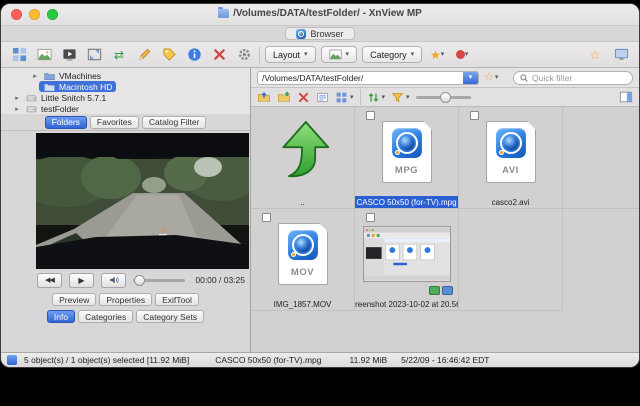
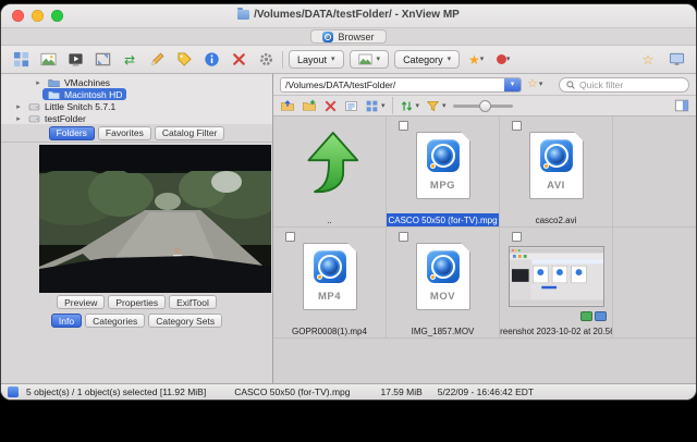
  /Volumes/DATA/testFolder/ - XnView MP
  Browser
  ⇄
  Layout
  Category
  ★
  ☆
  VMachines
  Macintosh HD
  Little Snitch 5.7.1
  testFolder
  Folders
  Favorites
  Catalog Filter
- ▶
- 00:00 / 03:25
  Preview
  Properties
  ExifTool
  Info
  Categories
  Category Sets
  /Volumes/DATA/testFolder/
  ☆
  Quick filter
  ..
  MPG
  CASCO 50x50 (for-TV).mpg
  AVI
  casco2.avi
+ MP4
+ GOPR0008(1).mp4
  MOV
  IMG_1857.MOV
  reenshot 2023-10-02 at 20.5
  5 object(s) / 1 object(s) selected [11.92 MiB]
  CASCO 50x50 (for-TV).mpg
- 11.92 MiB
+ 17.59 MiB
  5/22/09 - 16:46:42 EDT
